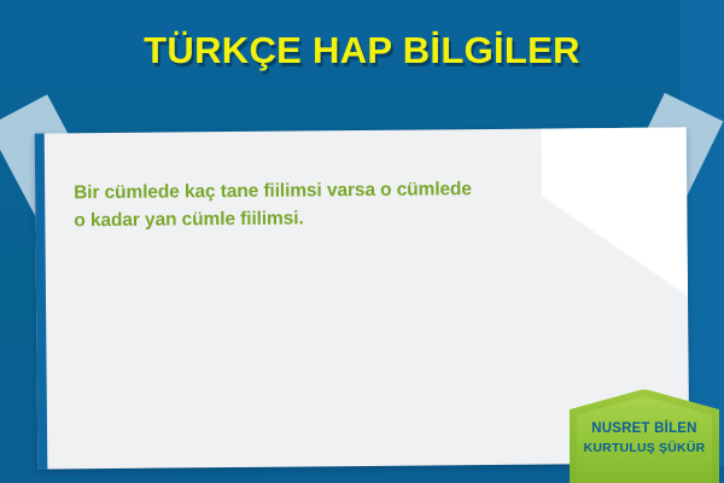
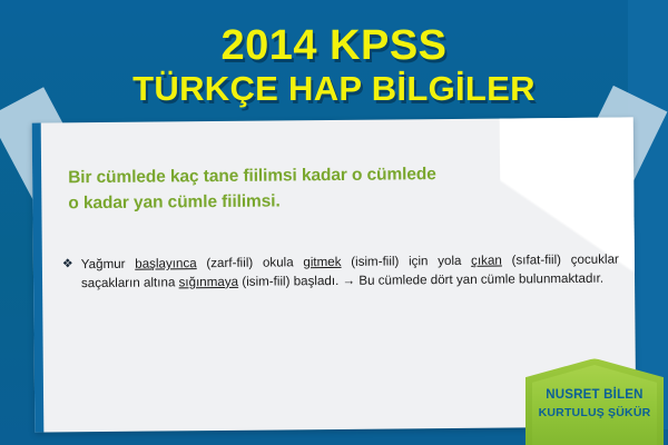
+ 2014 KPSS
  TÜRKÇE HAP BİLGİLER
- Bir cümlede kaç tane fiilimsi varsa o cümlede
+ Bir cümlede kaç tane fiilimsi kadar o cümlede
  o kadar yan cümle fiilimsi.
+ ❖
+ Yağmur başlayınca (zarf-fiil) okula gitmek (isim-fiil) için yola çıkan (sıfat-fiil) çocuklar saçakların altına sığınmaya (isim-fiil) başladı. → Bu cümlede dört yan cümle bulunmaktadır.
  NUSRET BİLEN
  KURTULUŞ ŞÜKÜR
